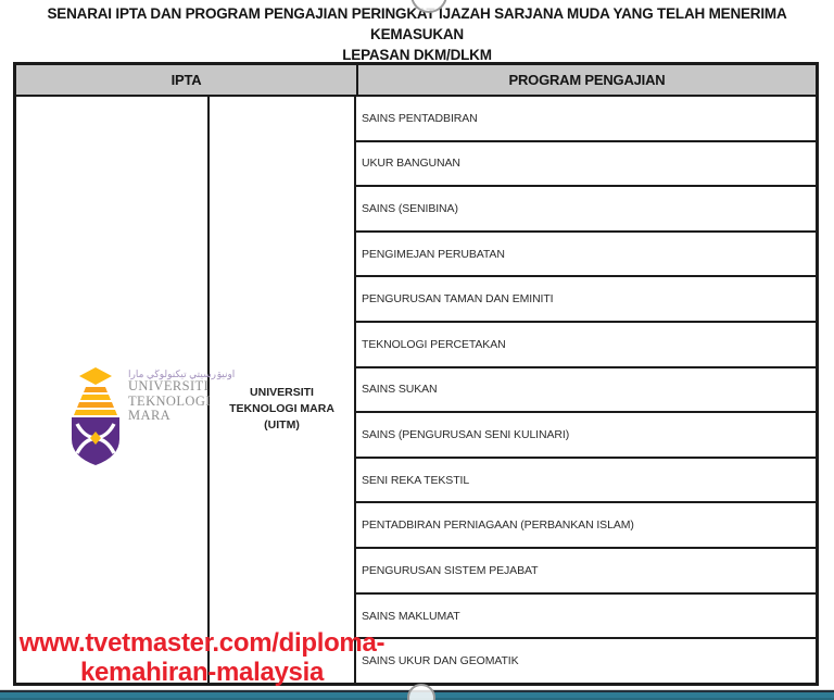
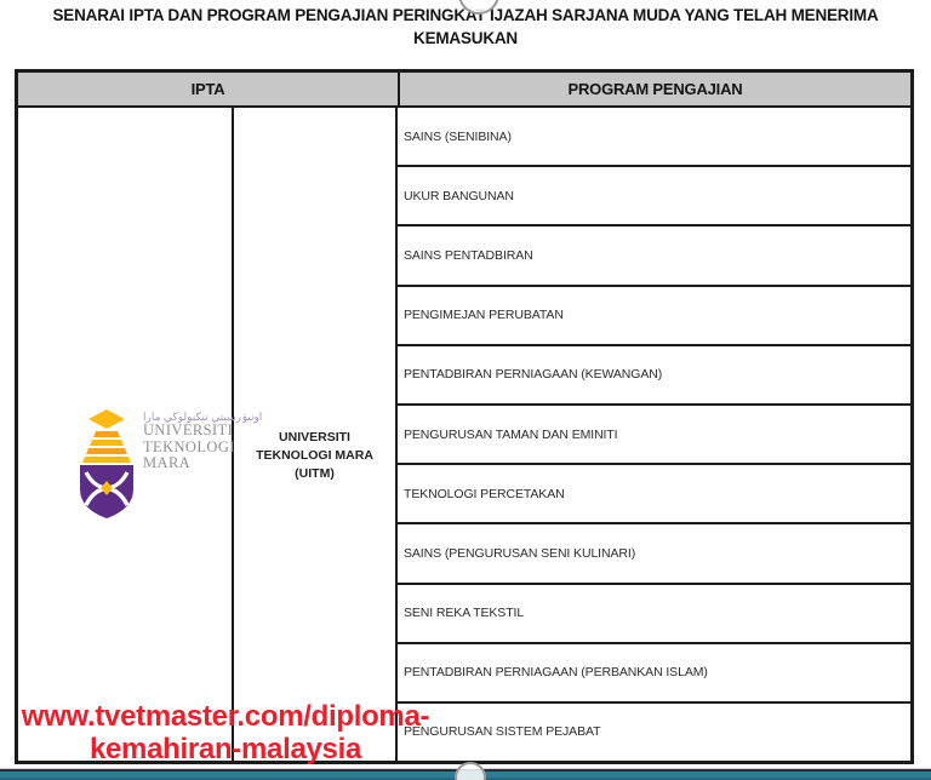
  SENARAI IPTA DAN PROGRAM PENGAJIAN PERINGKAT IJAZAH SARJANA MUDA YANG TELAH MENERIMA KEMASUKAN
- LEPASAN DKM/DLKM
  IPTA
  PROGRAM PENGAJIAN
  اونيۏرسيتي تيكنولوڬي مارا
  UNIVERSITI
  TEKNOLOGI
  MARA
  UNIVERSITI TEKNOLOGI MARA (UITM)
- SAINS PENTADBIRAN
+ SAINS (SENIBINA)
  UKUR BANGUNAN
- SAINS (SENIBINA)
+ SAINS PENTADBIRAN
  PENGIMEJAN PERUBATAN
+ PENTADBIRAN PERNIAGAAN (KEWANGAN)
  PENGURUSAN TAMAN DAN EMINITI
  TEKNOLOGI PERCETAKAN
- SAINS SUKAN
  SAINS (PENGURUSAN SENI KULINARI)
  SENI REKA TEKSTIL
  PENTADBIRAN PERNIAGAAN (PERBANKAN ISLAM)
  PENGURUSAN SISTEM PEJABAT
- SAINS MAKLUMAT
- SAINS UKUR DAN GEOMATIK
  www.tvetmaster.com/diploma-
  kemahiran-malaysia
